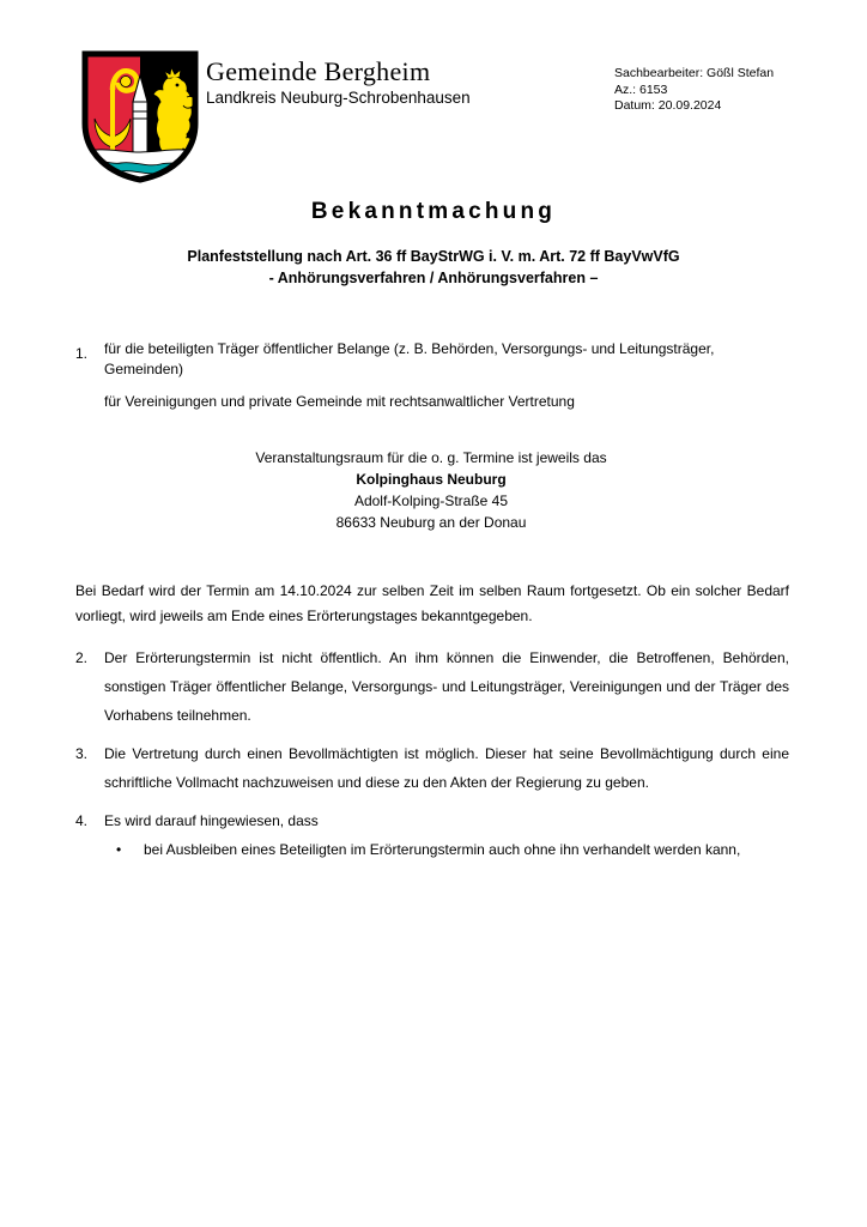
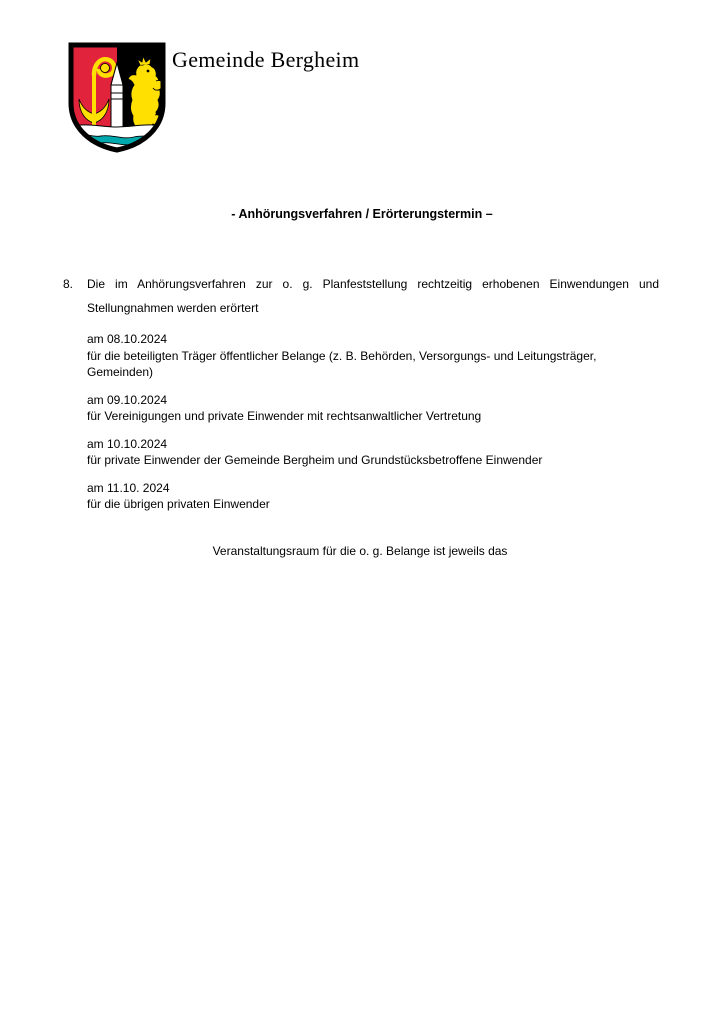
  Gemeinde Bergheim
- Landkreis Neuburg-Schrobenhausen
- Sachbearbeiter: Gößl Stefan
- Az.: 6153
- Datum: 20.09.2024
- Bekanntmachung
- Planfeststellung nach Art. 36 ff BayStrWG i. V. m. Art. 72 ff BayVwVfG
- - Anhörungsverfahren / Anhörungsverfahren –
+ - Anhörungsverfahren / Erörterungstermin –
- 1.
+ 8.
+ Die im Anhörungsverfahren zur o. g. Planfeststellung rechtzeitig erhobenen Einwendungen und Stellungnahmen werden erörtert
+ am 08.10.2024
  für die beteiligten Träger öffentlicher Belange (z. B. Behörden, Versorgungs- und Leitungsträger, Gemeinden)
+ am 09.10.2024
- für Vereinigungen und private Gemeinde mit rechtsanwaltlicher Vertretung
+ für Vereinigungen und private Einwender mit rechtsanwaltlicher Vertretung
+ am 10.10.2024
+ für private Einwender der Gemeinde Bergheim und Grundstücksbetroffene Einwender
+ am 11.10. 2024
+ für die übrigen privaten Einwender
- Veranstaltungsraum für die o. g. Termine ist jeweils das
+ Veranstaltungsraum für die o. g. Belange ist jeweils das
- Kolpinghaus Neuburg
- Adolf-Kolping-Straße 45
- 86633 Neuburg an der Donau
- Bei Bedarf wird der Termin am 14.10.2024 zur selben Zeit im selben Raum fortgesetzt. Ob ein solcher Bedarf vorliegt, wird jeweils am Ende eines Erörterungstages bekanntgegeben.
- 2.
- Der Erörterungstermin ist nicht öffentlich. An ihm können die Einwender, die Betroffenen, Behörden, sonstigen Träger öffentlicher Belange, Versorgungs- und Leitungsträger, Vereinigungen und der Träger des Vorhabens teilnehmen.
- 3.
- Die Vertretung durch einen Bevollmächtigten ist möglich. Dieser hat seine Bevollmächtigung durch eine schriftliche Vollmacht nachzuweisen und diese zu den Akten der Regierung zu geben.
- 4.
- Es wird darauf hingewiesen, dass
- •
- bei Ausbleiben eines Beteiligten im Erörterungstermin auch ohne ihn verhandelt werden kann,
